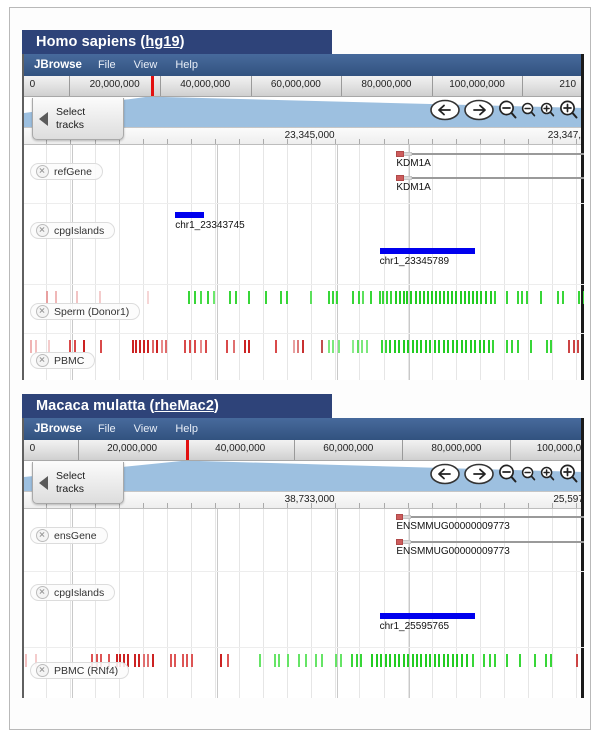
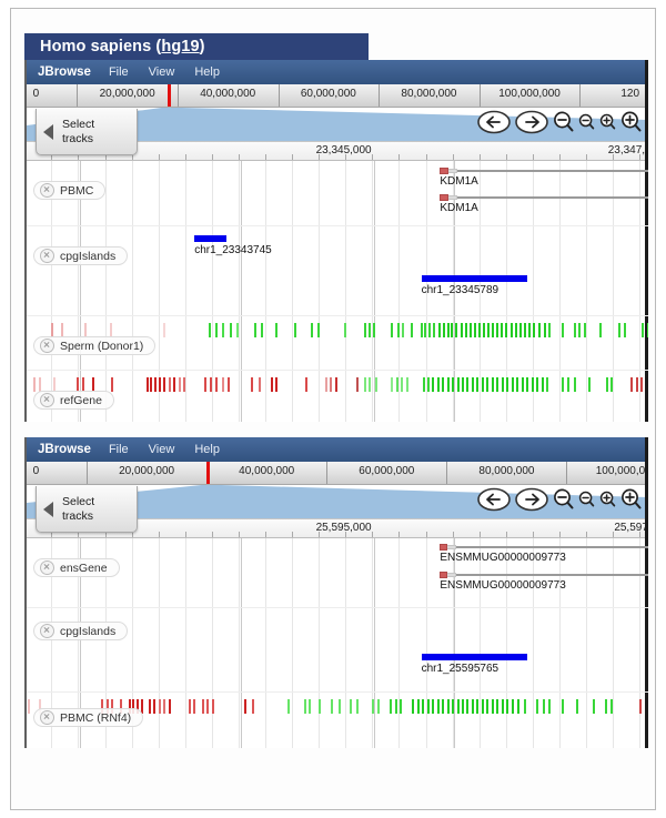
  Homo sapiens (hg19)
  JBrowse
  File
  View
  Help
  0
  20,000,000
  40,000,000
  60,000,000
  80,000,000
  100,000,000
- 210
+ 120
  23,345,000
  23,347,
- refGene
+ PBMC
  KDM1A
  KDM1A
  cpgIslands
  chr1_23343745
  chr1_23345789
  Sperm (Donor1)
- PBMC
+ refGene
  Select
  tracks
- Macaca mulatta (rheMac2)
  JBrowse
  File
  View
  Help
  0
  20,000,000
  40,000,000
  60,000,000
  80,000,000
  100,000,0
- 38,733,000
+ 25,595,000
  25,59
  ensGene
  ENSMMUG00000009773
  ENSMMUG00000009773
  cpgIslands
  chr1_25595765
  PBMC (RNf4)
  Select
  tracks
